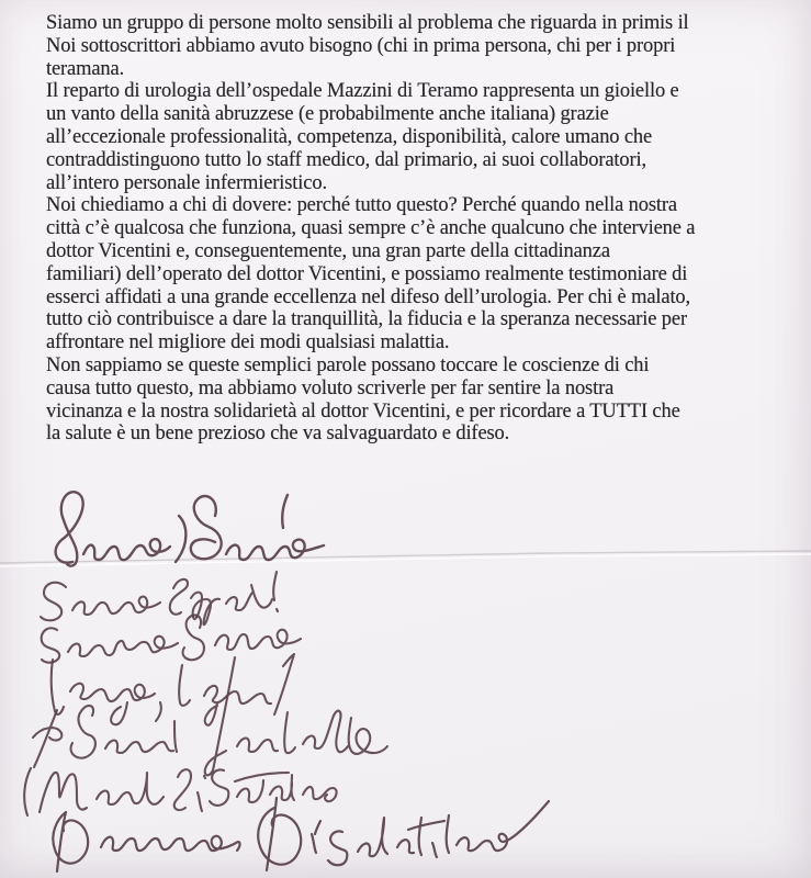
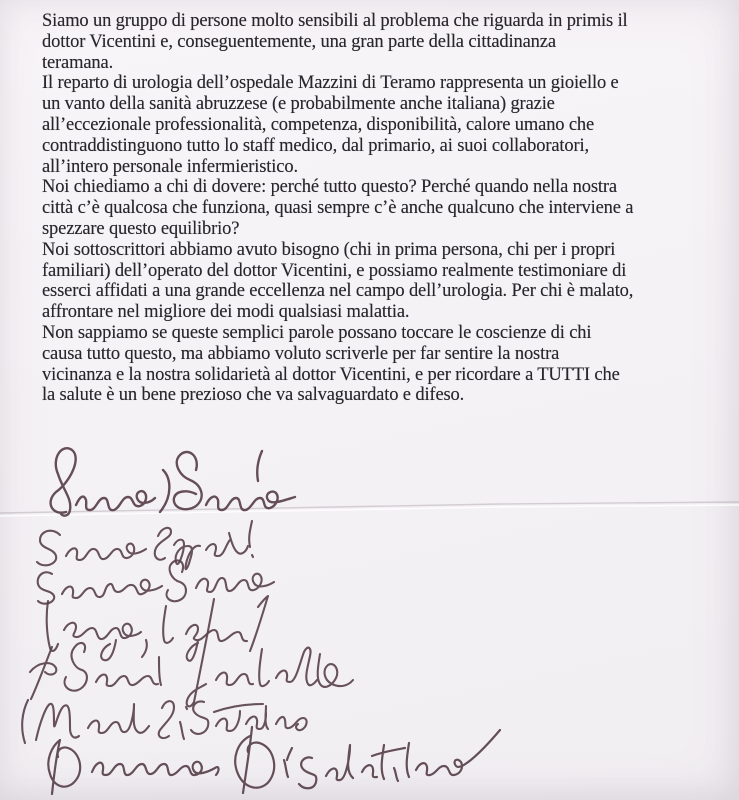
  Siamo un gruppo di persone molto sensibili al problema che riguarda in primis il
- Noi sottoscrittori abbiamo avuto bisogno (chi in prima persona, chi per i propri
+ dottor Vicentini e, conseguentemente, una gran parte della cittadinanza
  teramana.
  Il reparto di urologia dell’ospedale Mazzini di Teramo rappresenta un gioiello e
  un vanto della sanità abruzzese (e probabilmente anche italiana) grazie
  all’eccezionale professionalità, competenza, disponibilità, calore umano che
  contraddistinguono tutto lo staff medico, dal primario, ai suoi collaboratori,
  all’intero personale infermieristico.
  Noi chiediamo a chi di dovere: perché tutto questo? Perché quando nella nostra
  città c’è qualcosa che funziona, quasi sempre c’è anche qualcuno che interviene a
+ spezzare questo equilibrio?
- dottor Vicentini e, conseguentemente, una gran parte della cittadinanza
+ Noi sottoscrittori abbiamo avuto bisogno (chi in prima persona, chi per i propri
  familiari) dell’operato del dottor Vicentini, e possiamo realmente testimoniare di
- esserci affidati a una grande eccellenza nel difeso dell’urologia. Per chi è malato,
+ esserci affidati a una grande eccellenza nel campo dell’urologia. Per chi è malato,
- tutto ciò contribuisce a dare la tranquillità, la fiducia e la speranza necessarie per
  affrontare nel migliore dei modi qualsiasi malattia.
  Non sappiamo se queste semplici parole possano toccare le coscienze di chi
  causa tutto questo, ma abbiamo voluto scriverle per far sentire la nostra
  vicinanza e la nostra solidarietà al dottor Vicentini, e per ricordare a TUTTI che
  la salute è un bene prezioso che va salvaguardato e difeso.
